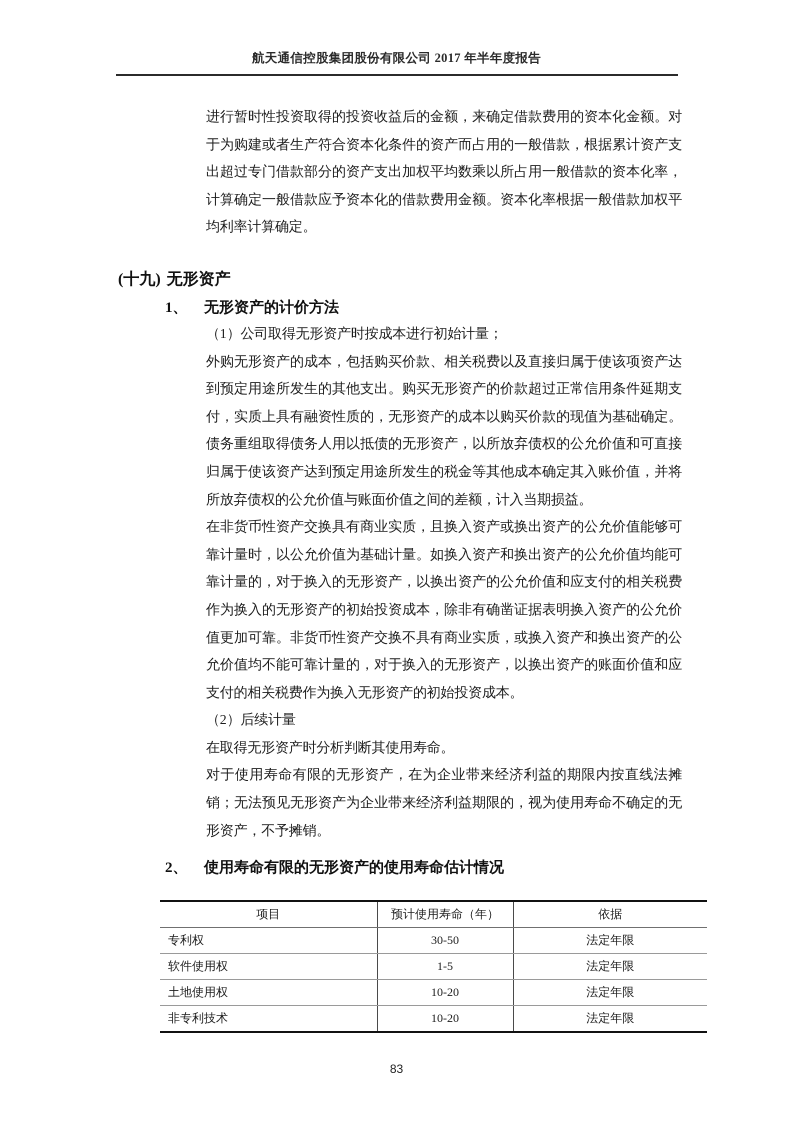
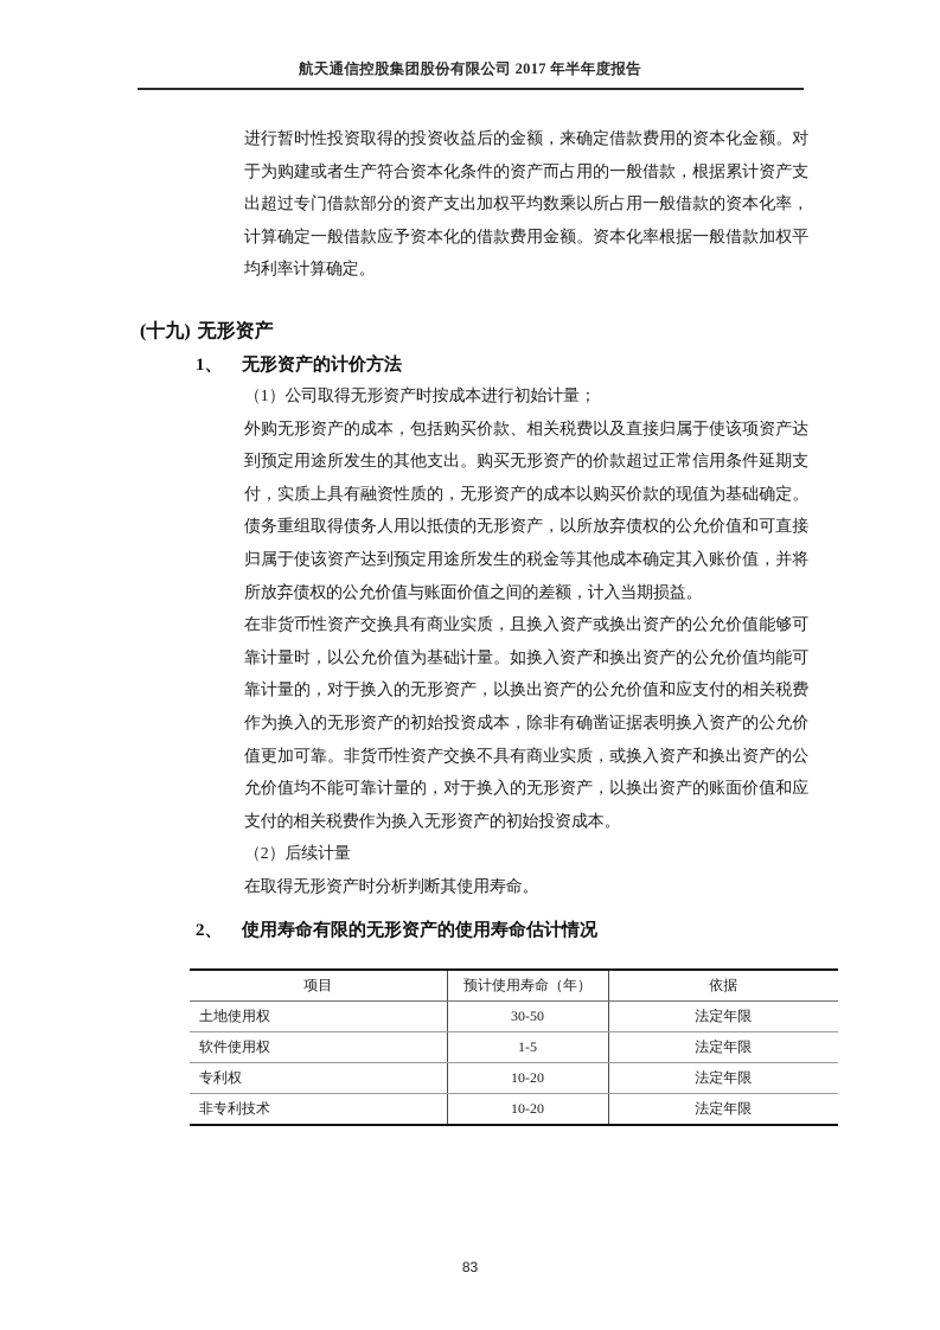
  航天通信控股集团股份有限公司 2017 年半年度报告
  进行暂时性投资取得的投资收益后的金额，来确定借款费用的资本化金额。对于为购建或者生产符合资本化条件的资产而占用的一般借款，根据累计资产支出超过专门借款部分的资产支出加权平均数乘以所占用一般借款的资本化率，计算确定一般借款应予资本化的借款费用金额。资本化率根据一般借款加权平均利率计算确定。
  (十九)
  无形资产
  1、
  无形资产的计价方法
  （1）公司取得无形资产时按成本进行初始计量；
  外购无形资产的成本，包括购买价款、相关税费以及直接归属于使该项资产达到预定用途所发生的其他支出。购买无形资产的价款超过正常信用条件延期支付，实质上具有融资性质的，无形资产的成本以购买价款的现值为基础确定。债务重组取得债务人用以抵债的无形资产，以所放弃债权的公允价值和可直接归属于使该资产达到预定用途所发生的税金等其他成本确定其入账价值，并将所放弃债权的公允价值与账面价值之间的差额，计入当期损益。
  在非货币性资产交换具有商业实质，且换入资产或换出资产的公允价值能够可靠计量时，以公允价值为基础计量。如换入资产和换出资产的公允价值均能可靠计量的，对于换入的无形资产，以换出资产的公允价值和应支付的相关税费作为换入的无形资产的初始投资成本，除非有确凿证据表明换入资产的公允价值更加可靠。非货币性资产交换不具有商业实质，或换入资产和换出资产的公允价值均不能可靠计量的，对于换入的无形资产，以换出资产的账面价值和应支付的相关税费作为换入无形资产的初始投资成本。
  （2）后续计量
  在取得无形资产时分析判断其使用寿命。
- 对于使用寿命有限的无形资产，在为企业带来经济利益的期限内按直线法摊销；无法预见无形资产为企业带来经济利益期限的，视为使用寿命不确定的无形资产，不予摊销。
  2、
  使用寿命有限的无形资产的使用寿命估计情况
  项目	预计使用寿命（年）	依据
- 专利权	30-50	法定年限
+ 土地使用权	30-50	法定年限
  软件使用权	1-5	法定年限
- 土地使用权	10-20	法定年限
+ 专利权	10-20	法定年限
  非专利技术	10-20	法定年限
  83
